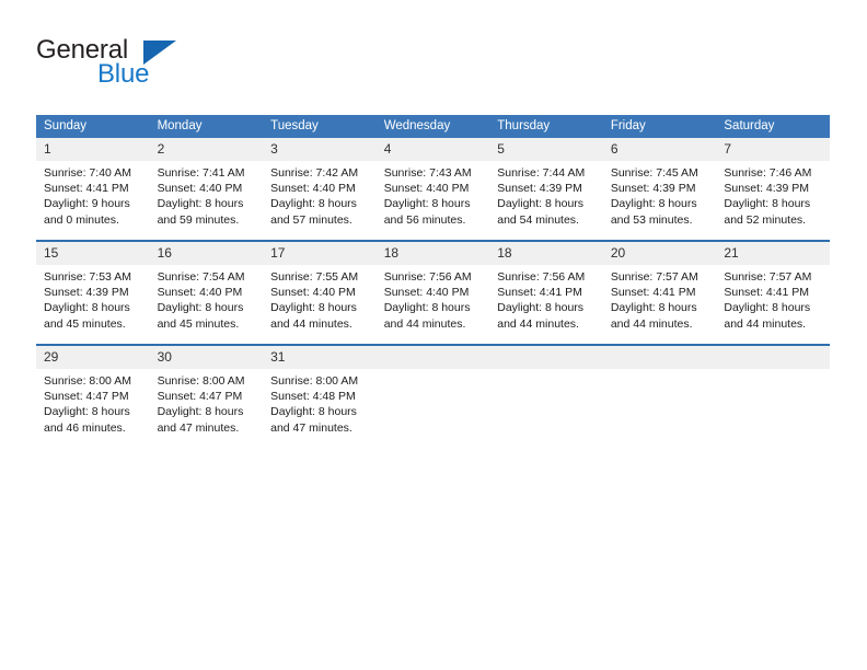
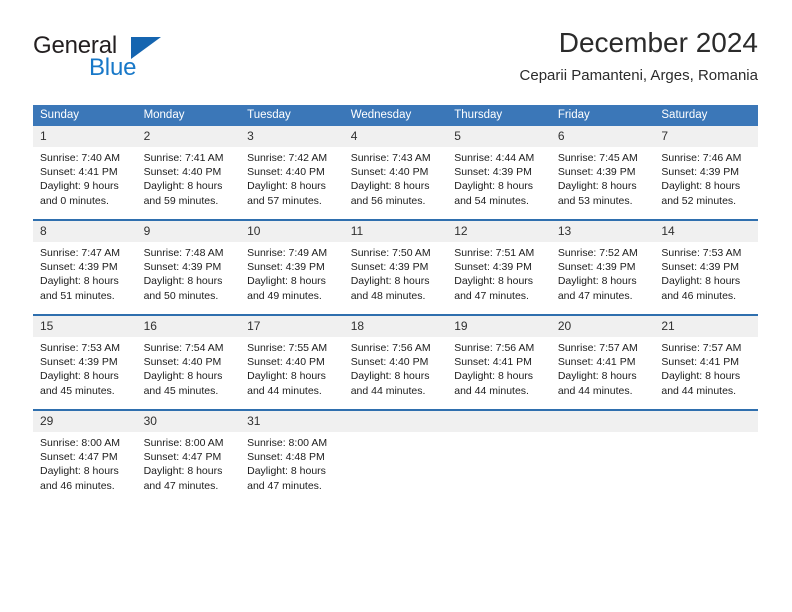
  General
  Blue
+ December 2024
+ Ceparii Pamanteni, Arges, Romania
  Sunday	Monday	Tuesday	Wednesday	Thursday	Friday	Saturday
- 1Sunrise: 7:40 AMSunset: 4:41 PMDaylight: 9 hoursand 0 minutes.	2Sunrise: 7:41 AMSunset: 4:40 PMDaylight: 8 hoursand 59 minutes.	3Sunrise: 7:42 AMSunset: 4:40 PMDaylight: 8 hoursand 57 minutes.	4Sunrise: 7:43 AMSunset: 4:40 PMDaylight: 8 hoursand 56 minutes.	5Sunrise: 7:44 AMSunset: 4:39 PMDaylight: 8 hoursand 54 minutes.	6Sunrise: 7:45 AMSunset: 4:39 PMDaylight: 8 hoursand 53 minutes.	7Sunrise: 7:46 AMSunset: 4:39 PMDaylight: 8 hoursand 52 minutes.
+ 1Sunrise: 7:40 AMSunset: 4:41 PMDaylight: 9 hoursand 0 minutes.	2Sunrise: 7:41 AMSunset: 4:40 PMDaylight: 8 hoursand 59 minutes.	3Sunrise: 7:42 AMSunset: 4:40 PMDaylight: 8 hoursand 57 minutes.	4Sunrise: 7:43 AMSunset: 4:40 PMDaylight: 8 hoursand 56 minutes.	5Sunrise: 4:44 AMSunset: 4:39 PMDaylight: 8 hoursand 54 minutes.	6Sunrise: 7:45 AMSunset: 4:39 PMDaylight: 8 hoursand 53 minutes.	7Sunrise: 7:46 AMSunset: 4:39 PMDaylight: 8 hoursand 52 minutes.
+ 8Sunrise: 7:47 AMSunset: 4:39 PMDaylight: 8 hoursand 51 minutes.	9Sunrise: 7:48 AMSunset: 4:39 PMDaylight: 8 hoursand 50 minutes.	10Sunrise: 7:49 AMSunset: 4:39 PMDaylight: 8 hoursand 49 minutes.	11Sunrise: 7:50 AMSunset: 4:39 PMDaylight: 8 hoursand 48 minutes.	12Sunrise: 7:51 AMSunset: 4:39 PMDaylight: 8 hoursand 47 minutes.	13Sunrise: 7:52 AMSunset: 4:39 PMDaylight: 8 hoursand 47 minutes.	14Sunrise: 7:53 AMSunset: 4:39 PMDaylight: 8 hoursand 46 minutes.
- 15Sunrise: 7:53 AMSunset: 4:39 PMDaylight: 8 hoursand 45 minutes.	16Sunrise: 7:54 AMSunset: 4:40 PMDaylight: 8 hoursand 45 minutes.	17Sunrise: 7:55 AMSunset: 4:40 PMDaylight: 8 hoursand 44 minutes.	18Sunrise: 7:56 AMSunset: 4:40 PMDaylight: 8 hoursand 44 minutes.	18Sunrise: 7:56 AMSunset: 4:41 PMDaylight: 8 hoursand 44 minutes.	20Sunrise: 7:57 AMSunset: 4:41 PMDaylight: 8 hoursand 44 minutes.	21Sunrise: 7:57 AMSunset: 4:41 PMDaylight: 8 hoursand 44 minutes.
+ 15Sunrise: 7:53 AMSunset: 4:39 PMDaylight: 8 hoursand 45 minutes.	16Sunrise: 7:54 AMSunset: 4:40 PMDaylight: 8 hoursand 45 minutes.	17Sunrise: 7:55 AMSunset: 4:40 PMDaylight: 8 hoursand 44 minutes.	18Sunrise: 7:56 AMSunset: 4:40 PMDaylight: 8 hoursand 44 minutes.	19Sunrise: 7:56 AMSunset: 4:41 PMDaylight: 8 hoursand 44 minutes.	20Sunrise: 7:57 AMSunset: 4:41 PMDaylight: 8 hoursand 44 minutes.	21Sunrise: 7:57 AMSunset: 4:41 PMDaylight: 8 hoursand 44 minutes.
  29Sunrise: 8:00 AMSunset: 4:47 PMDaylight: 8 hoursand 46 minutes.	30Sunrise: 8:00 AMSunset: 4:47 PMDaylight: 8 hoursand 47 minutes.	31Sunrise: 8:00 AMSunset: 4:48 PMDaylight: 8 hoursand 47 minutes.
